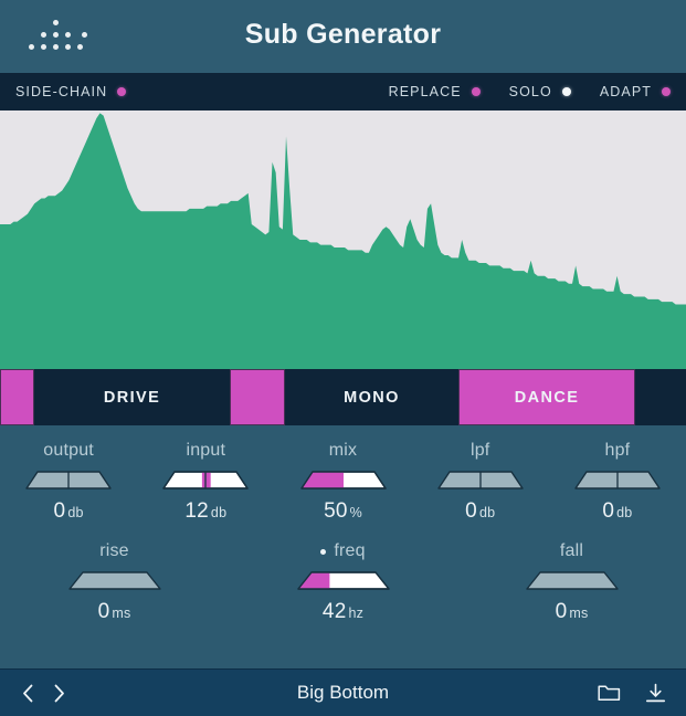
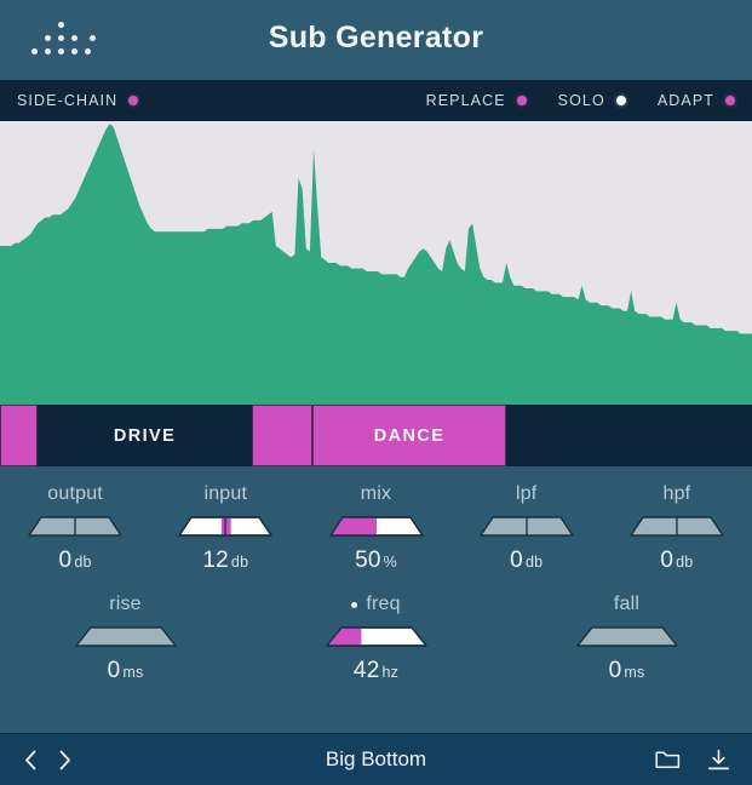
  Sub Generator
  SIDE-CHAIN
  REPLACE
  SOLO
  ADAPT
  DRIVE
- MONO
  DANCE
  output
  0 db
  input
  12 db
  mix
  50 %
  lpf
  0 db
  hpf
  0 db
  rise
  0 ms
  freq
  42 hz
  fall
  0 ms
  Big Bottom
